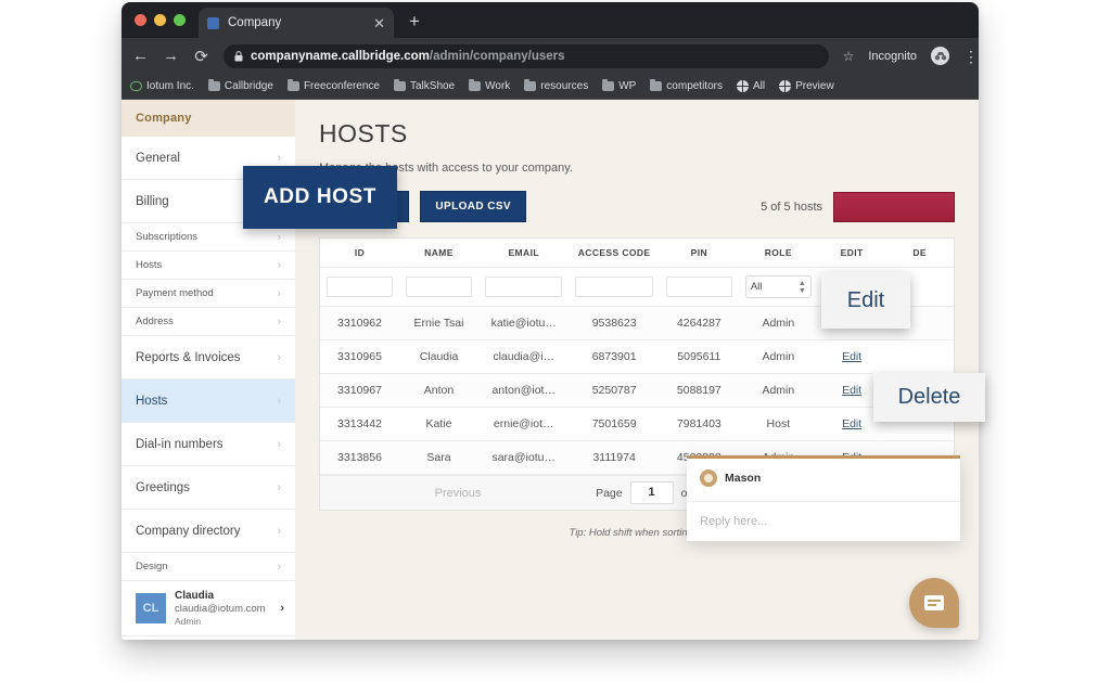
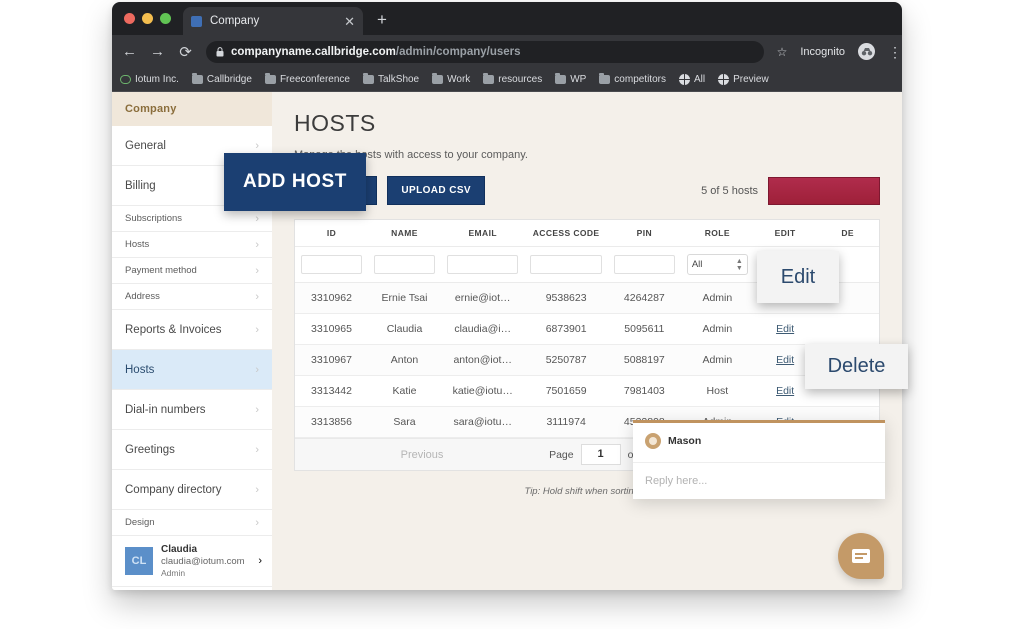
  Company
  ✕
  +
  ←
  →
  ⟳
  companyname.callbridge.com/admin/company/users
  ☆
  Incognito
  ⋮
  Iotum Inc.
  Callbridge
  Freeconference
  TalkShoe
  Work
  resources
  WP
  competitors
  All
  Preview
  Company
  General
  ›
  Billing
  Subscriptions
  ›
  Hosts
  ›
  Payment method
  ›
  Address
  ›
  Reports & Invoices
  ›
  Hosts
  ›
  Dial-in numbers
  ›
  Greetings
  ›
  Company directory
  ›
  Design
  ›
  CL
  Claudia
  claudia@iotum.com
  Admin
  ›
  HOSTS
  sts with access to your company.
  UPLOAD CSV
  5 of 5 hosts
  ID	NAME	EMAIL	ACCESS CODE	PIN	ROLE	EDIT	DE
- 3310962	Ernie Tsai	katie@iotu…	9538623	4264287	Admin
+ 3310962	Ernie Tsai	ernie@iot…	9538623	4264287	Admin
  3310965	Claudia	claudia@i…	6873901	5095611	Admin	Edit
  3310967	Anton	anton@iot…	5250787	5088197	Admin	Edit
- 3313442	Katie	ernie@iot…	7501659	7981403	Host	Edit
+ 3313442	Katie	katie@iotu…	7501659	7981403	Host	Edit
  Previous
  Page
  1
  Tip: Hold shift when sortin
  ADD HOST
  Edit
  Delete
  Mason
  Reply here...
